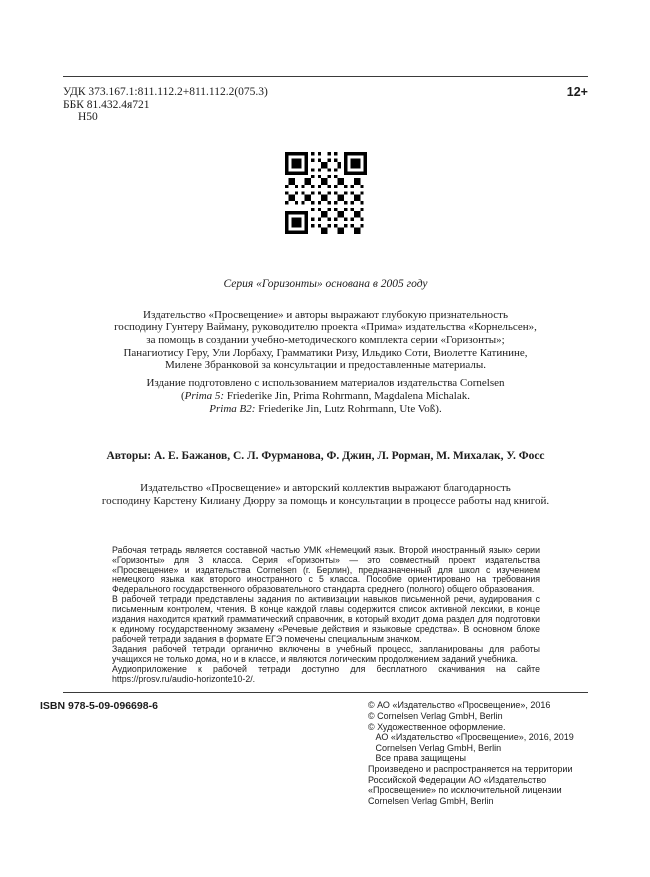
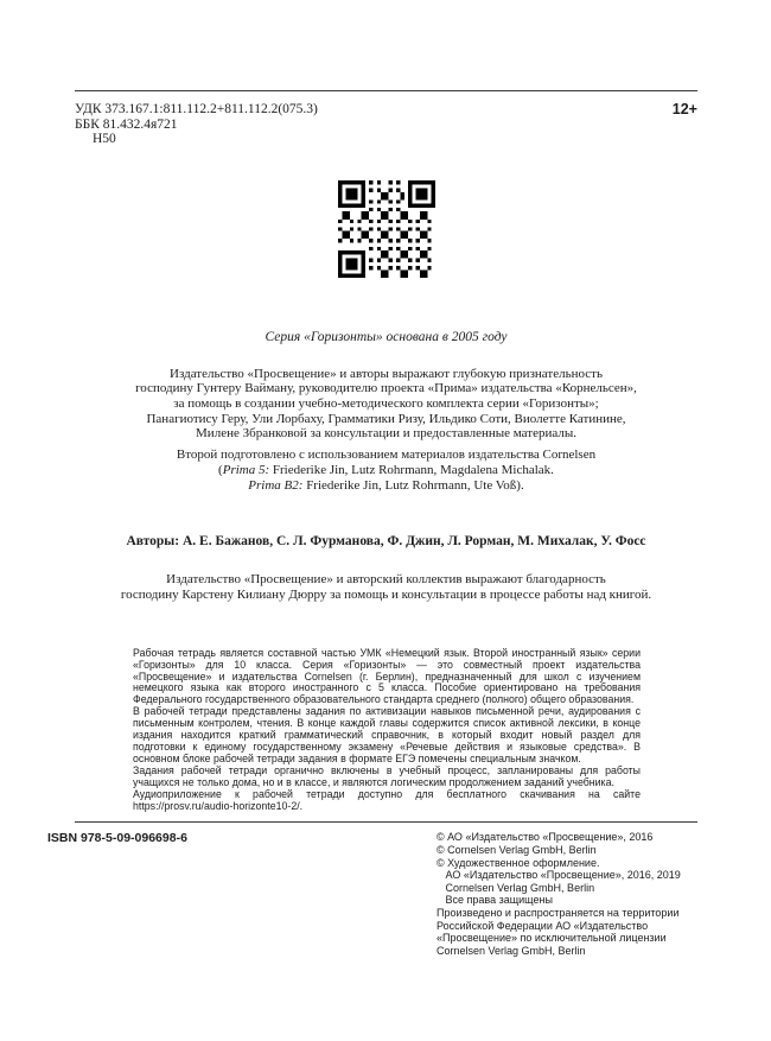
  УДК 373.167.1:811.112.2+811.112.2(075.3)
  ББК 81.432.4я721
  Н50
  12+
  Серия «Горизонты» основана в 2005 году
  Издательство «Просвещение» и авторы выражают глубокую признательность
  господину Гунтеру Вайману, руководителю проекта «Прима» издательства «Корнельсен»,
  за помощь в создании учебно-методического комплекта серии «Горизонты»;
  Панагиотису Геру, Ули Лорбаху, Грамматики Ризу, Ильдико Соти, Виолетте Катинине,
  Милене Збранковой за консультации и предоставленные материалы.
- Издание подготовлено с использованием материалов издательства Cornelsen
+ Второй подготовлено с использованием материалов издательства Cornelsen
- (Prima 5: Friederike Jin, Prima Rohrmann, Magdalena Michalak.
+ (Prima 5: Friederike Jin, Lutz Rohrmann, Magdalena Michalak.
  Prima B2: Friederike Jin, Lutz Rohrmann, Ute Voß).
  Авторы: А. Е. Бажанов, С. Л. Фурманова, Ф. Джин, Л. Рорман, М. Михалак, У. Фосс
  Издательство «Просвещение» и авторский коллектив выражают благодарность
  господину Карстену Килиану Дюрру за помощь и консультации в процессе работы над книгой.
- Рабочая тетрадь является составной частью УМК «Немецкий язык. Второй иностранный язык» серии «Горизонты» для 3 класса. Серия «Горизонты» — это совместный проект издательства «Просвещение» и издательства Cornelsen (г. Берлин), предназначенный для школ с изучением немецкого языка как второго иностранного с 5 класса. Пособие ориентировано на требования Федерального государственного образовательного стандарта среднего (полного) общего образования.
+ Рабочая тетрадь является составной частью УМК «Немецкий язык. Второй иностранный язык» серии «Горизонты» для 10 класса. Серия «Горизонты» — это совместный проект издательства «Просвещение» и издательства Cornelsen (г. Берлин), предназначенный для школ с изучением немецкого языка как второго иностранного с 5 класса. Пособие ориентировано на требования Федерального государственного образовательного стандарта среднего (полного) общего образования.
- В рабочей тетради представлены задания по активизации навыков письменной речи, аудирования с письменным контролем, чтения. В конце каждой главы содержится список активной лексики, в конце издания находится краткий грамматический справочник, в который входит дома раздел для подготовки к единому государственному экзамену «Речевые действия и языковые средства». В основном блоке рабочей тетради задания в формате ЕГЭ помечены специальным значком.
+ В рабочей тетради представлены задания по активизации навыков письменной речи, аудирования с письменным контролем, чтения. В конце каждой главы содержится список активной лексики, в конце издания находится краткий грамматический справочник, в который входит новый раздел для подготовки к единому государственному экзамену «Речевые действия и языковые средства». В основном блоке рабочей тетради задания в формате ЕГЭ помечены специальным значком.
  Задания рабочей тетради органично включены в учебный процесс, запланированы для работы учащихся не только дома, но и в классе, и являются логическим продолжением заданий учебника.
  Аудиоприложение к рабочей тетради доступно для бесплатного скачивания на сайте https://prosv.ru/audio-horizonte10-2/.
  ISBN 978-5-09-096698-6
  © АО «Издательство «Просвещение», 2016
  © Cornelsen Verlag GmbH, Berlin
  © Художественное оформление.
  АО «Издательство «Просвещение», 2016, 2019
  Cornelsen Verlag GmbH, Berlin
  Все права защищены
  Произведено и распространяется на территории
  Российской Федерации АО «Издательство
  «Просвещение» по исключительной лицензии
  Cornelsen Verlag GmbH, Berlin
